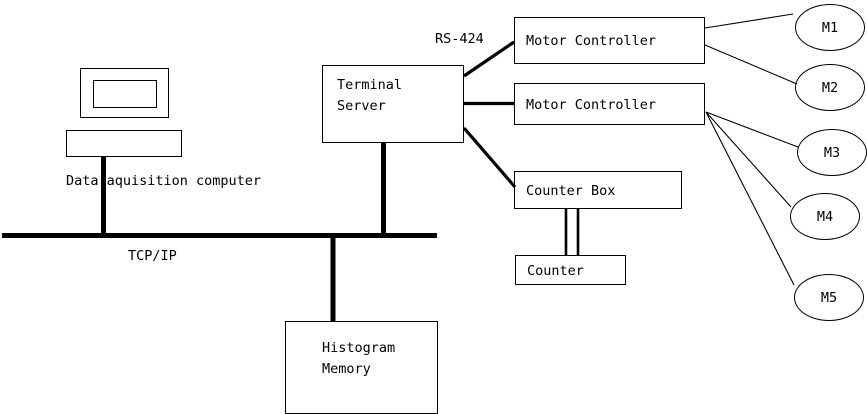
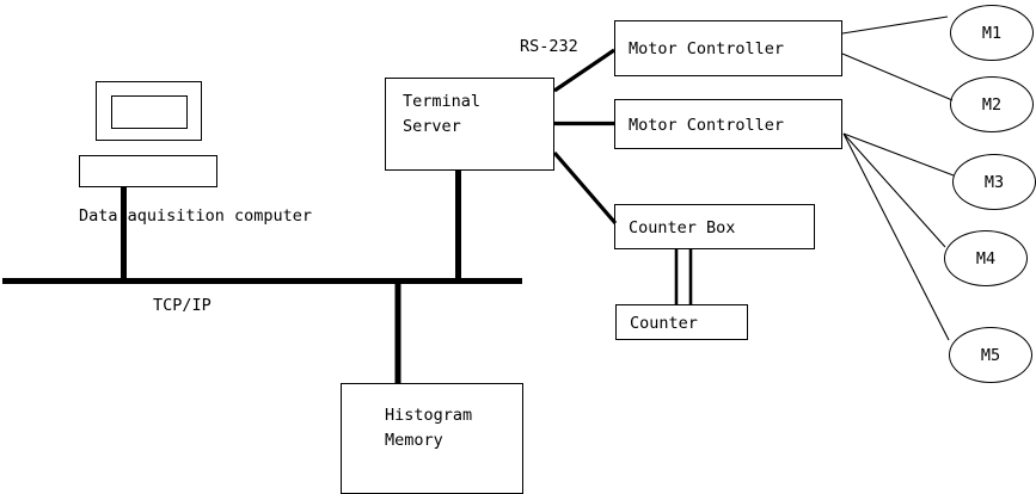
  Data aquisition computer
  TCP/IP
  Terminal
  Server
- RS-424
+ RS-232
  Motor Controller
  Motor Controller
  Counter Box
  Counter
  Histogram
  Memory
  M1
  M2
  M3
  M4
  M5
